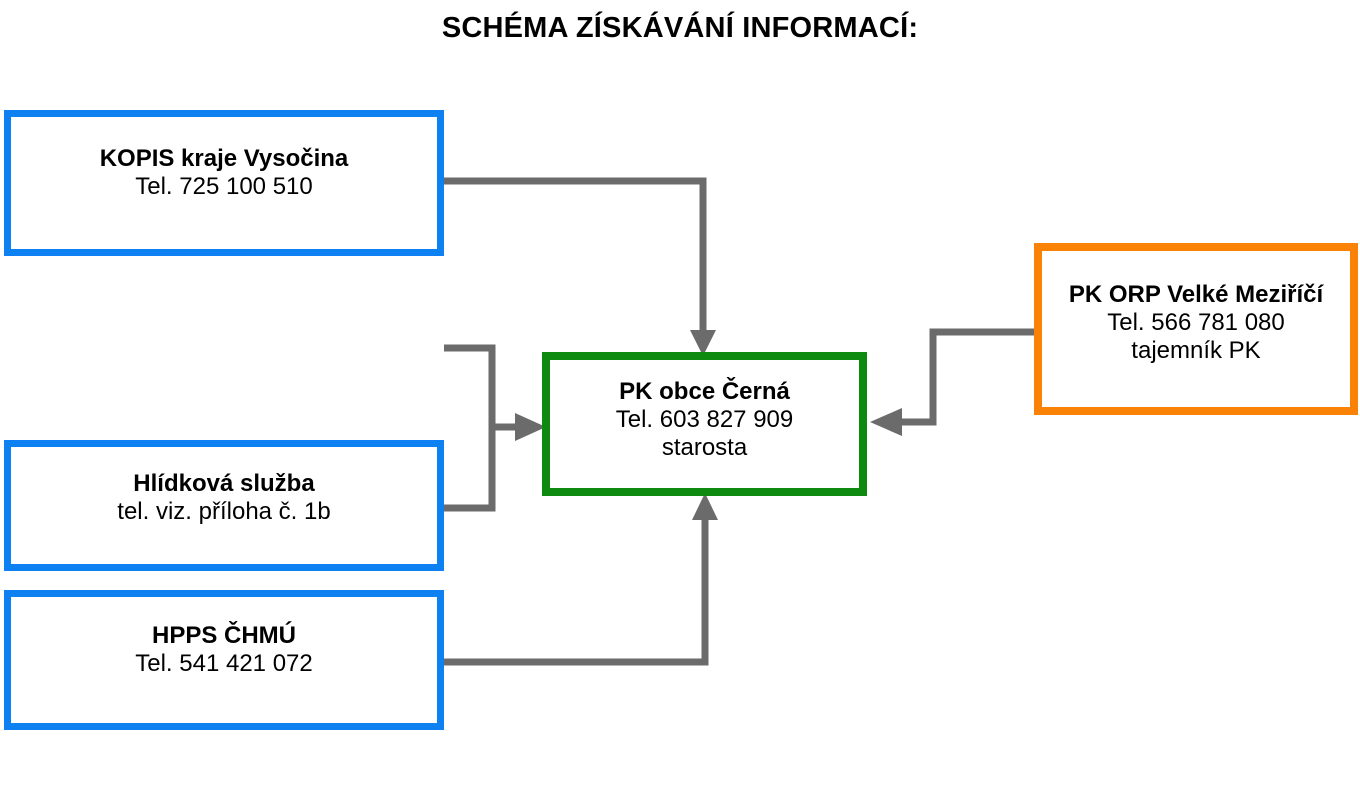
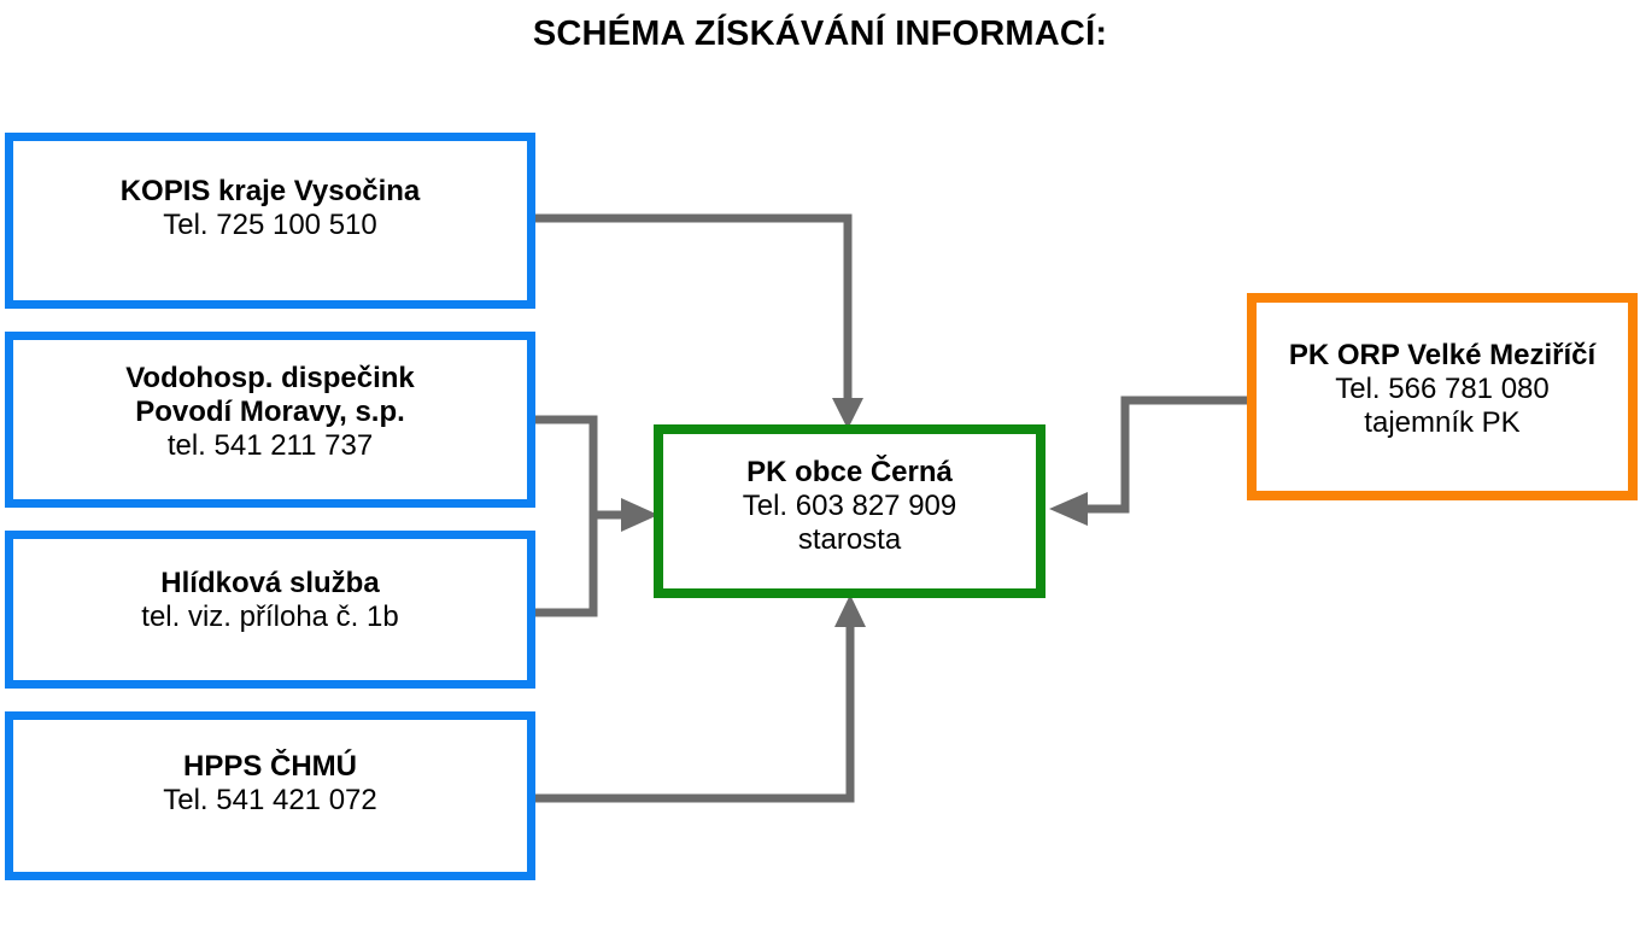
  SCHÉMA ZÍSKÁVÁNÍ INFORMACÍ:
  KOPIS kraje Vysočina
  Tel. 725 100 510
+ Vodohosp. dispečink
+ Povodí Moravy, s.p.
+ tel. 541 211 737
  Hlídková služba
  tel. viz. příloha č. 1b
  HPPS ČHMÚ
  Tel. 541 421 072
  PK obce Černá
  Tel. 603 827 909
  starosta
  PK ORP Velké Meziříčí
  Tel. 566 781 080
  tajemník PK
